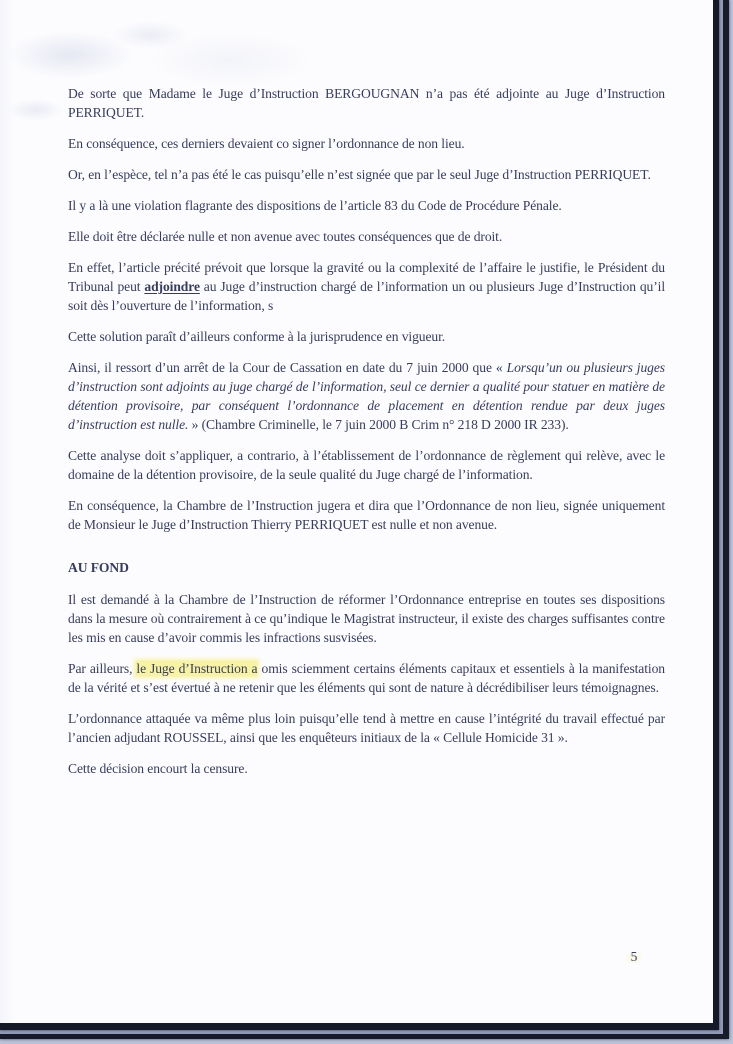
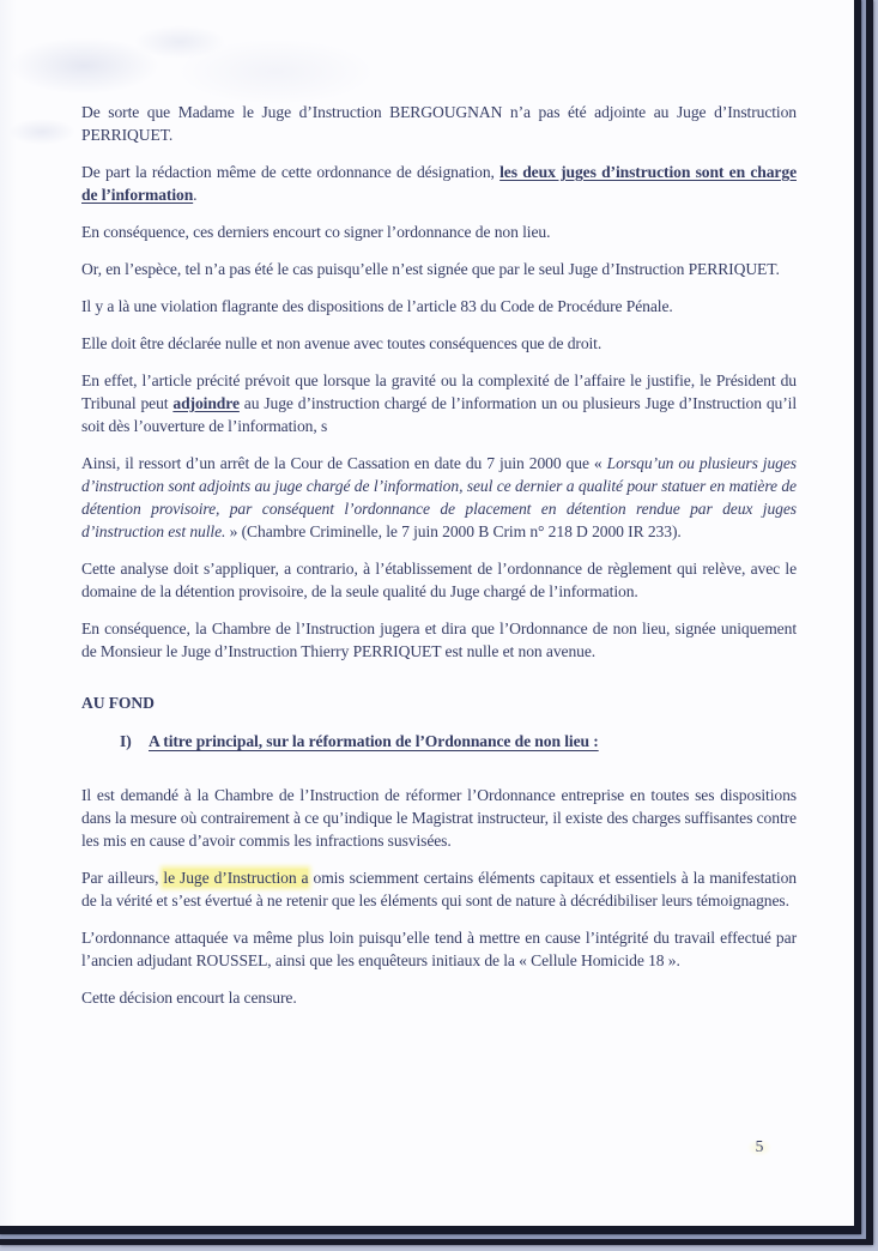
  De sorte que Madame le Juge d’Instruction BERGOUGNAN n’a pas été adjointe au Juge d’Instruction PERRIQUET.
+ De part la rédaction même de cette ordonnance de désignation, les deux juges d’instruction sont en charge de l’information.
- En conséquence, ces derniers devaient co signer l’ordonnance de non lieu.
+ En conséquence, ces derniers encourt co signer l’ordonnance de non lieu.
  Or, en l’espèce, tel n’a pas été le cas puisqu’elle n’est signée que par le seul Juge d’Instruction PERRIQUET.
  Il y a là une violation flagrante des dispositions de l’article 83 du Code de Procédure Pénale.
  Elle doit être déclarée nulle et non avenue avec toutes conséquences que de droit.
  En effet, l’article précité prévoit que lorsque la gravité ou la complexité de l’affaire le justifie, le Président du Tribunal peut adjoindre au Juge d’instruction chargé de l’information un ou plusieurs Juge d’Instruction qu’il soit dès l’ouverture de l’information, s
- Cette solution paraît d’ailleurs conforme à la jurisprudence en vigueur.
  Ainsi, il ressort d’un arrêt de la Cour de Cassation en date du 7 juin 2000 que « Lorsqu’un ou plusieurs juges d’instruction sont adjoints au juge chargé de l’information, seul ce dernier a qualité pour statuer en matière de détention provisoire, par conséquent l’ordonnance de placement en détention rendue par deux juges d’instruction est nulle. » (Chambre Criminelle, le 7 juin 2000 B Crim n° 218 D 2000 IR 233).
  Cette analyse doit s’appliquer, a contrario, à l’établissement de l’ordonnance de règlement qui relève, avec le domaine de la détention provisoire, de la seule qualité du Juge chargé de l’information.
  En conséquence, la Chambre de l’Instruction jugera et dira que l’Ordonnance de non lieu, signée uniquement de Monsieur le Juge d’Instruction Thierry PERRIQUET est nulle et non avenue.
  AU FOND
+ I)
+ A titre principal, sur la réformation de l’Ordonnance de non lieu :
  Il est demandé à la Chambre de l’Instruction de réformer l’Ordonnance entreprise en toutes ses dispositions dans la mesure où contrairement à ce qu’indique le Magistrat instructeur, il existe des charges suffisantes contre les mis en cause d’avoir commis les infractions susvisées.
  Par ailleurs, le Juge d’Instruction a omis sciemment certains éléments capitaux et essentiels à la manifestation de la vérité et s’est évertué à ne retenir que les éléments qui sont de nature à décrédibiliser leurs témoignagnes.
- L’ordonnance attaquée va même plus loin puisqu’elle tend à mettre en cause l’intégrité du travail effectué par l’ancien adjudant ROUSSEL, ainsi que les enquêteurs initiaux de la « Cellule Homicide 31 ».
+ L’ordonnance attaquée va même plus loin puisqu’elle tend à mettre en cause l’intégrité du travail effectué par l’ancien adjudant ROUSSEL, ainsi que les enquêteurs initiaux de la « Cellule Homicide 18 ».
  Cette décision encourt la censure.
  5
